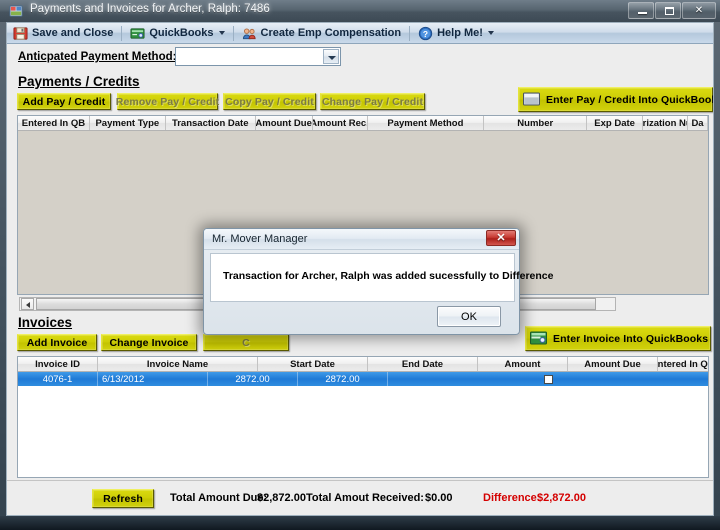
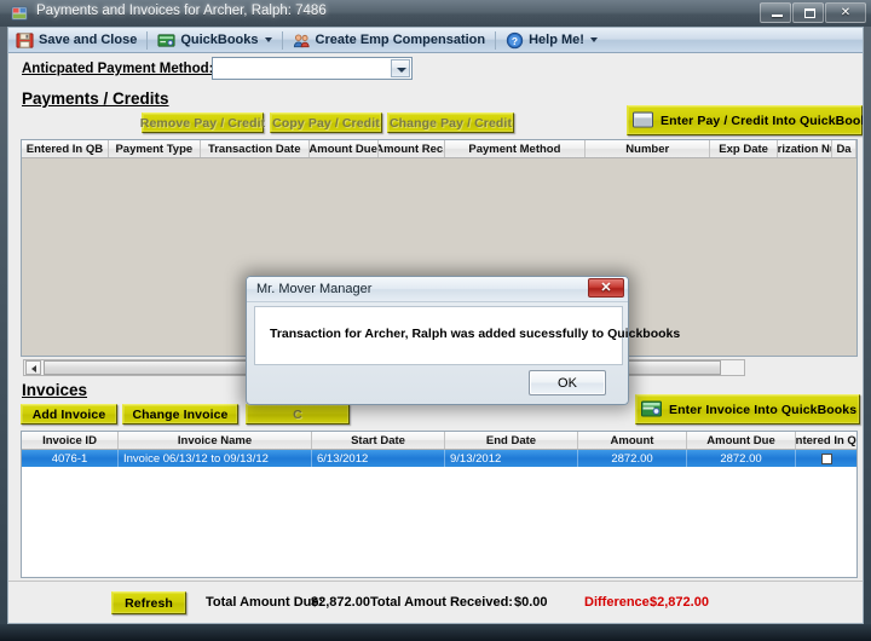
  Payments and Invoices for Archer, Ralph: 7486
  ✕
  Save and Close
  QuickBooks
  Create Emp Compensation
  ?
  Help Me!
  Anticpated Payment Method
  Payments / Credits
- Add Pay / Credit
  Remove Pay / Credit
  Copy Pay / Credit
  Change Pay / Credit
  Enter Pay / Credit Into QuickBoo
  Entered In QB
  Payment Type
  Transaction Date
  Amount Due
  Amount Rec
  Payment Method
  Number
  Exp Date
  Da
  Invoices
  Add Invoice
  Change Invoice
  C
  Enter Invoice Into QuickBooks
  Invoice ID
  Invoice Name
  Start Date
  End Date
  Amount
  Amount Due
  ntered In Q
  4076-1
+ Invoice 06/13/12 to 09/13/12
  6/13/2012
+ 9/13/2012
  2872.00
  2872.00
  Refresh
  Total Amount Due:
  $2,872.00
  Total Amout Received:
  $0.00
  Difference:
  $2,872.00
  Mr. Mover Manager
  ✕
- Transaction for Archer, Ralph was added sucessfully to Difference
+ Transaction for Archer, Ralph was added sucessfully to Quickbooks
  OK
